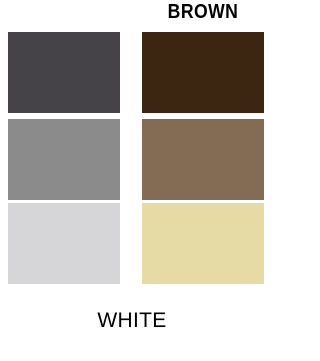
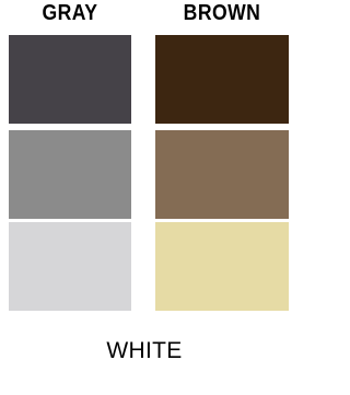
+ GRAY
  BROWN
  WHITE
